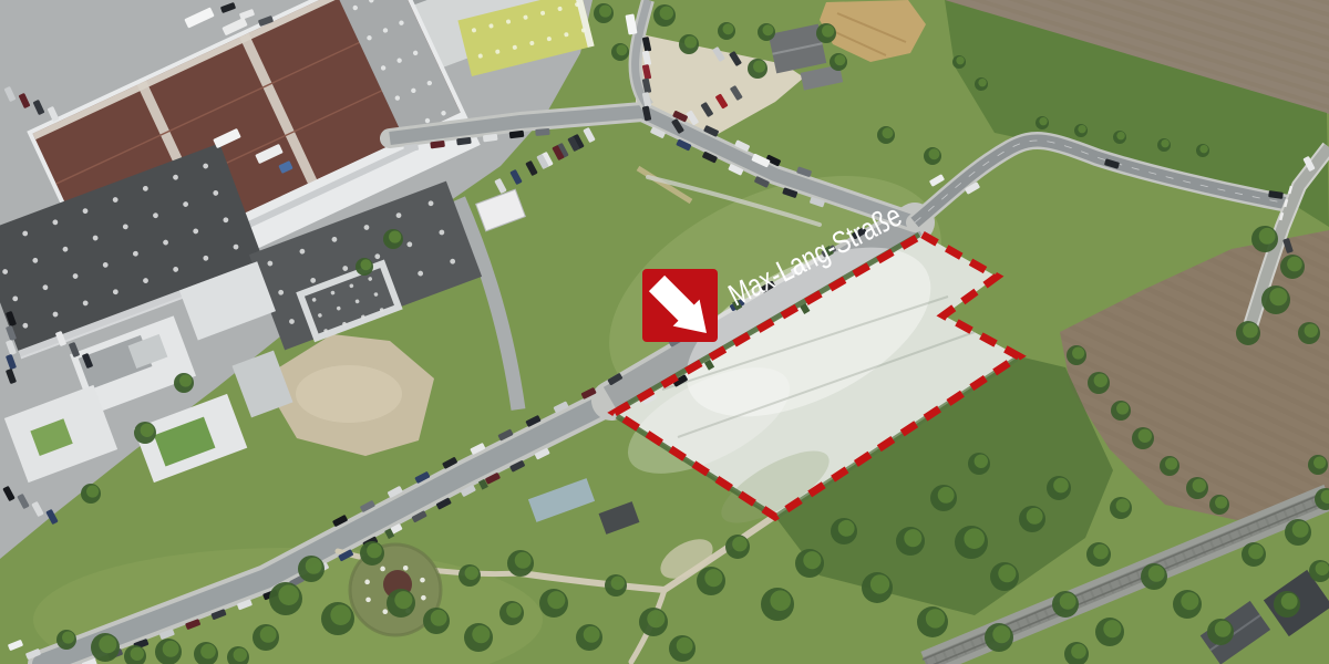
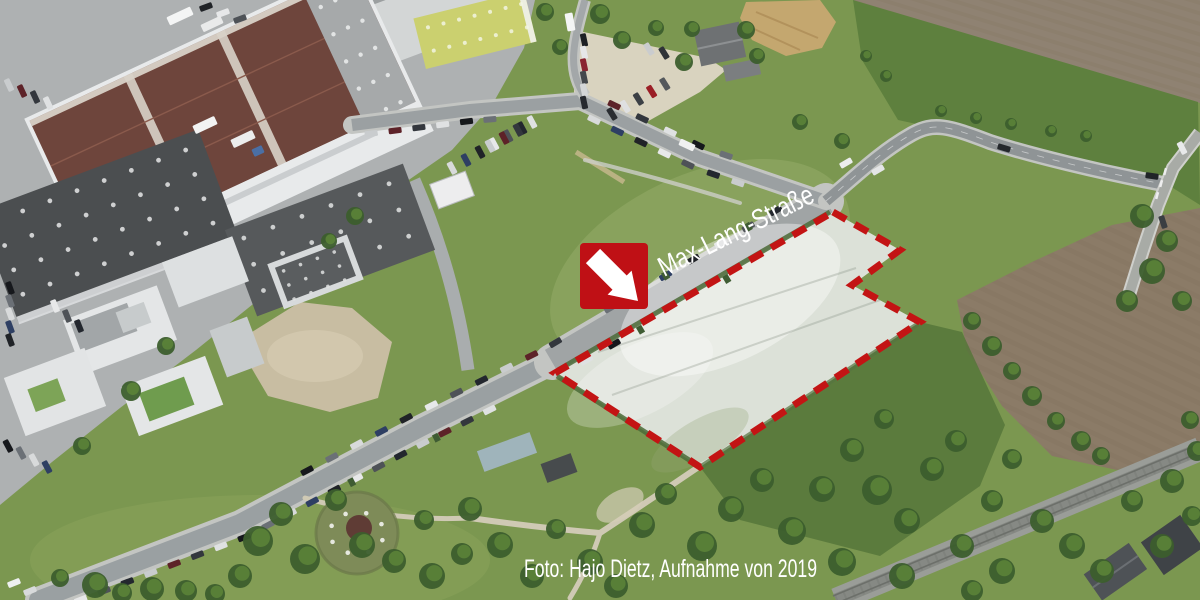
+ Foto: Hajo Dietz, Aufnahme von 2019
